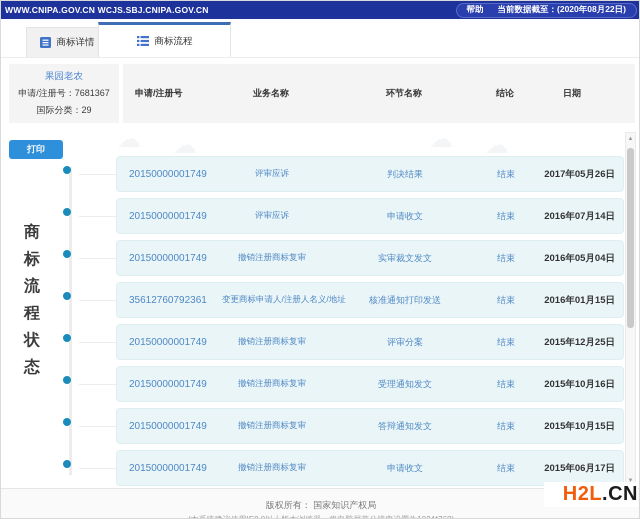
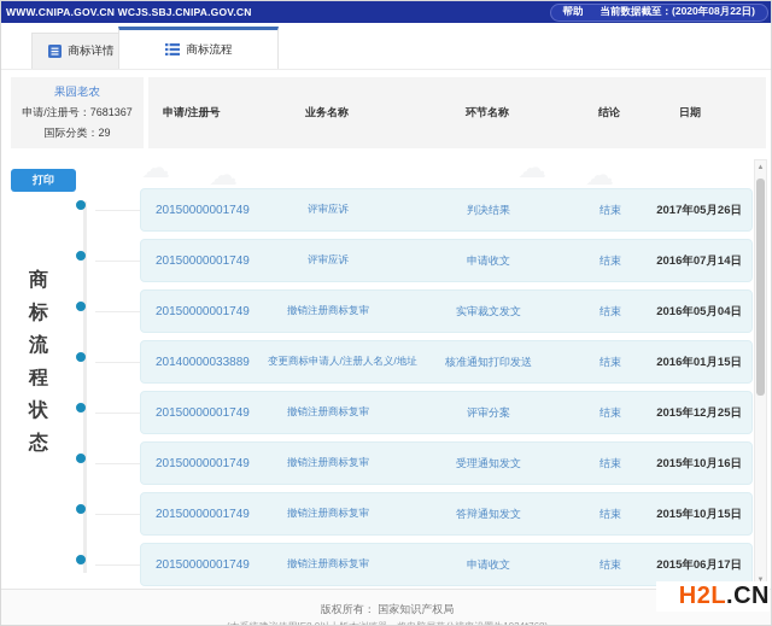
  WWW.CNIPA.GOV.CN WCJS.SBJ.CNIPA.GOV.CN
  帮助
  当前数据截至：(2020年08月22日)
  商标详情
  商标流程
  ☁
  ☁
  果园老农
  申请/注册号：7681367
  国际分类：29
  申请/注册号
  业务名称
  环节名称
  结论
  日期
  打印
  商
  标
  流
  程
  状
  态
  20150000001749
  评审应诉
  判决结果
  结束
  2017年05月26日
  20150000001749
  评审应诉
  申请收文
  结束
  2016年07月14日
  20150000001749
  撤销注册商标复审
  实审裁文发文
  结束
  2016年05月04日
- 35612760792361
+ 20140000033889
  变更商标申请人/注册人名
  核准通知打印发送
  结束
  2016年01月15日
  20150000001749
  撤销注册商标复审
  评审分案
  结束
  2015年12月25日
  20150000001749
  撤销注册商标复审
  受理通知发文
  结束
  2015年10月16日
  20150000001749
  撤销注册商标复审
  答辩通知发文
  结束
  2015年10月15日
  20150000001749
  撤销注册商标复审
  申请收文
  结束
  2015年06月17日
  版权所有： 国家知识产权局
  H2L
  .CN
